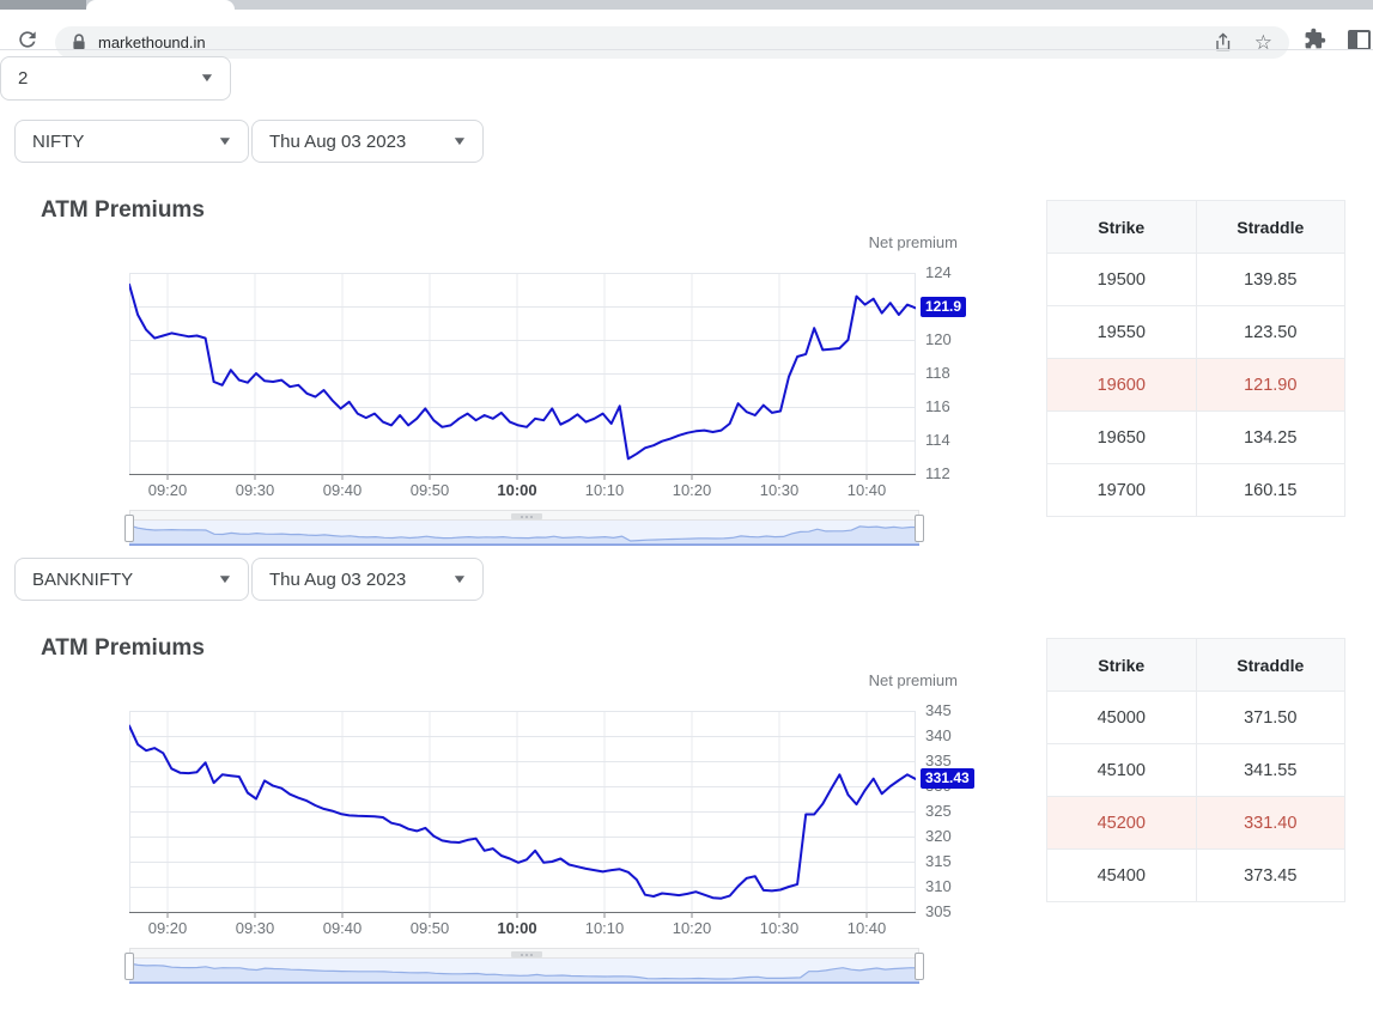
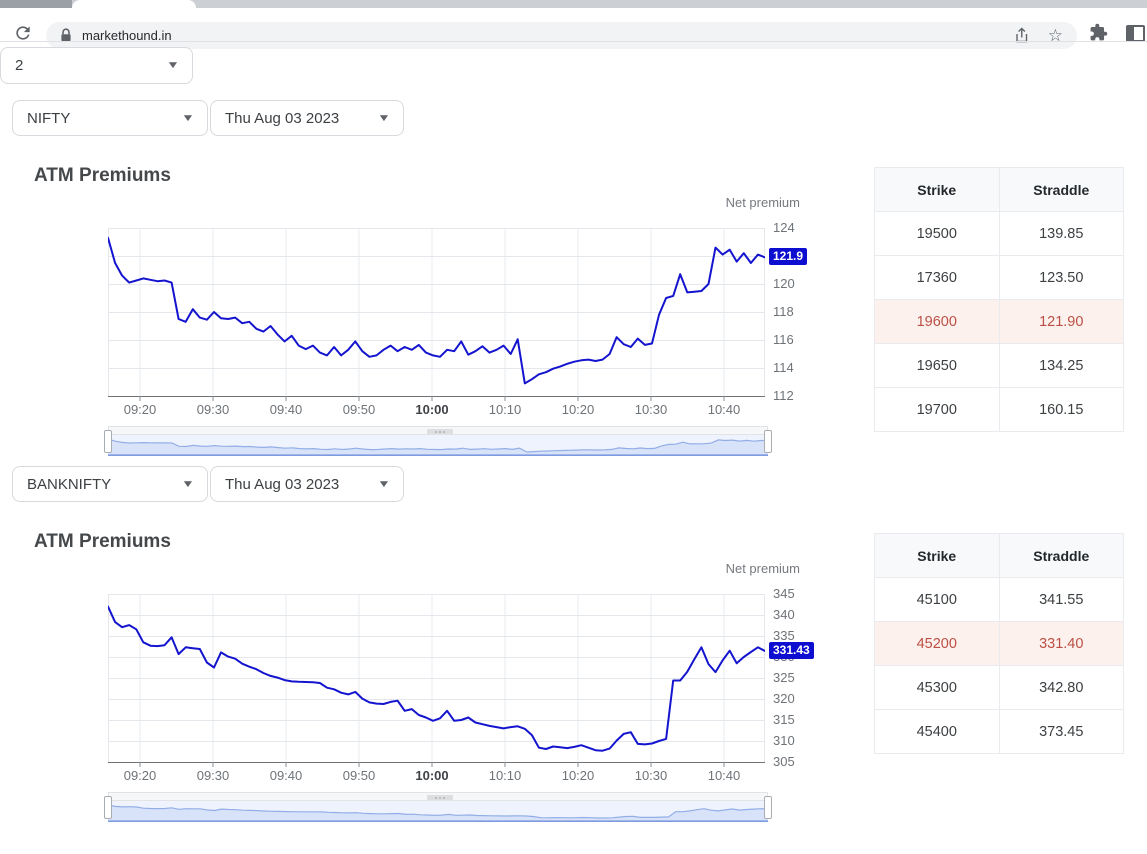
  markethound.in
  ☆
  2
  ▼
  NIFTY
  ▼
  Thu Aug 03 2023
  ▼
  ATM Premiums
  Net premium
  124
  120
  118
  116
  114
  112
  09:20
  09:30
  09:40
  09:50
  10:00
  10:10
  10:20
  10:30
  10:40
  121.9
  Strike	Straddle
  19500	139.85
- 19550	123.50
+ 17360	123.50
  19600	121.90
  19650	134.25
  19700	160.15
  BANKNIFTY
  ▼
  Thu Aug 03 2023
  ▼
  ATM Premiums
  Net premium
  345
  340
  335
  325
  320
  315
  310
  305
  09:20
  09:30
  09:40
  09:50
  10:00
  10:10
  10:20
  10:30
  10:40
  331.43
  Strike	Straddle
- 45000	371.50
  45100	341.55
  45200	331.40
+ 45300	342.80
  45400	373.45
